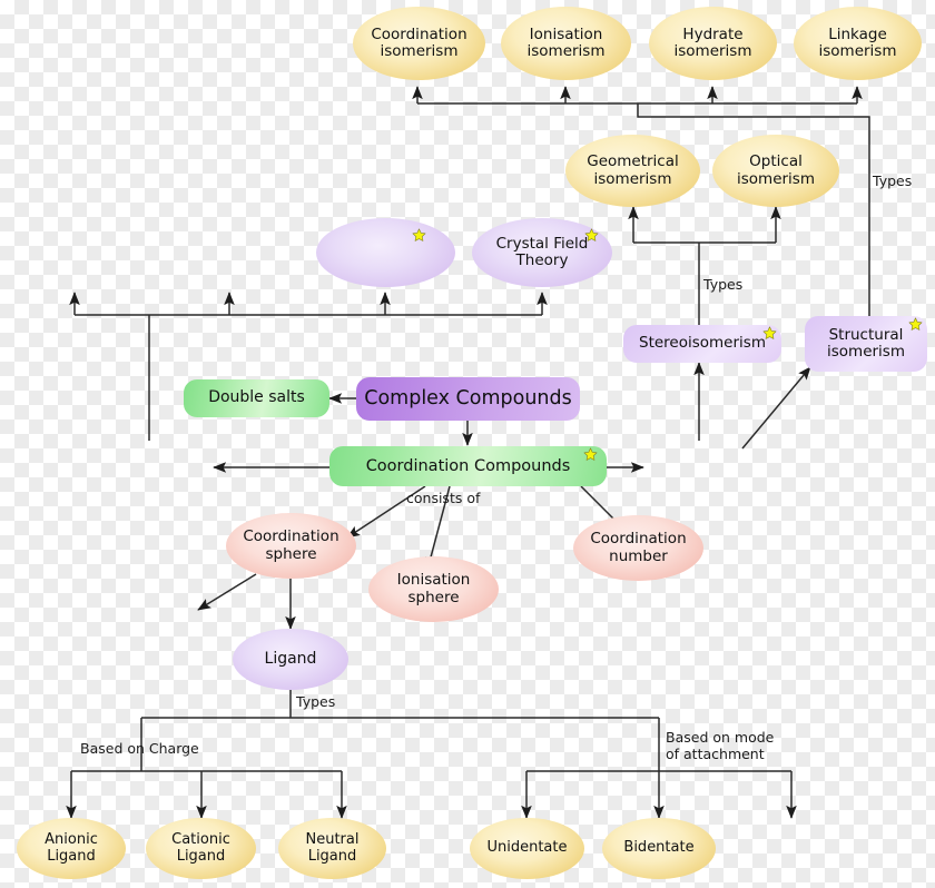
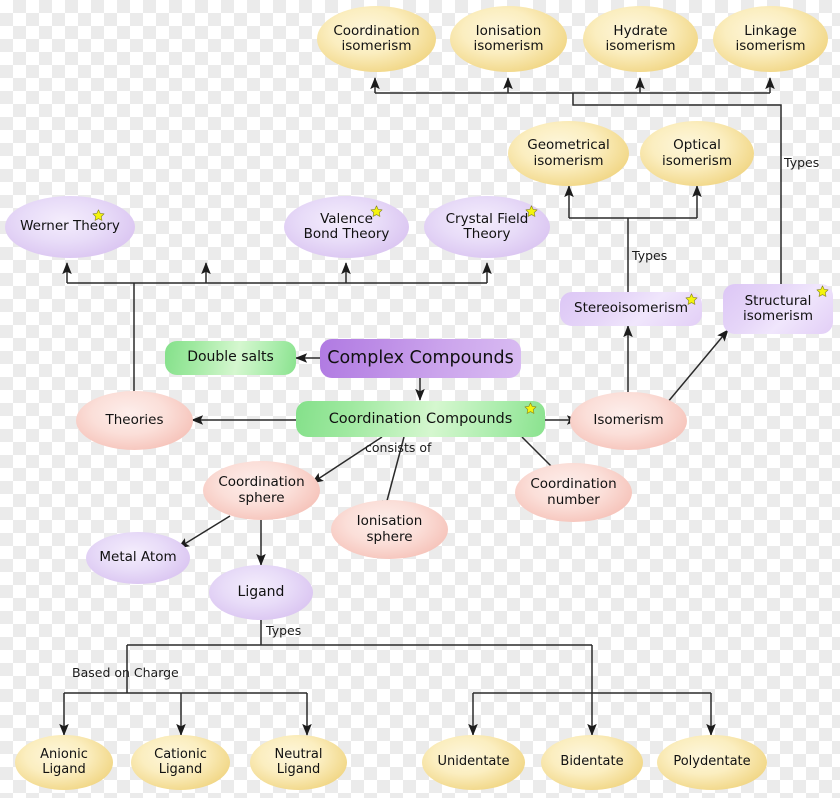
  Types
  Types
  consists of
  Types
  Based on Charge
- Based on mode
- of attachment
  Coordination
  isomerism
  Ionisation
  isomerism
  Hydrate
  isomerism
  Linkage
  isomerism
  Geometrical
  isomerism
  Optical
  isomerism
+ Werner Theory
+ Valence
+ Bond Theory
  Crystal Field
  Theory
  Stereoisomerism
  Structural
  isomerism
  Double salts
  Complex Compounds
  Coordination Compounds
+ Theories
+ Isomerism
  Coordination
  sphere
  Ionisation
  sphere
  Coordination
  number
+ Metal Atom
  Ligand
  Anionic
  Ligand
  Cationic
  Ligand
  Neutral
  Ligand
  Unidentate
  Bidentate
+ Polydentate
